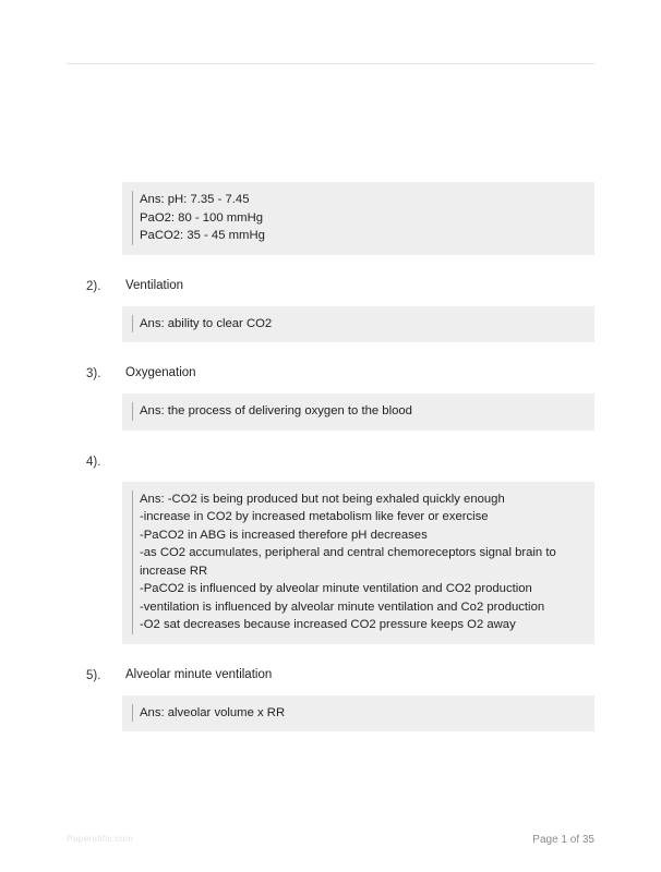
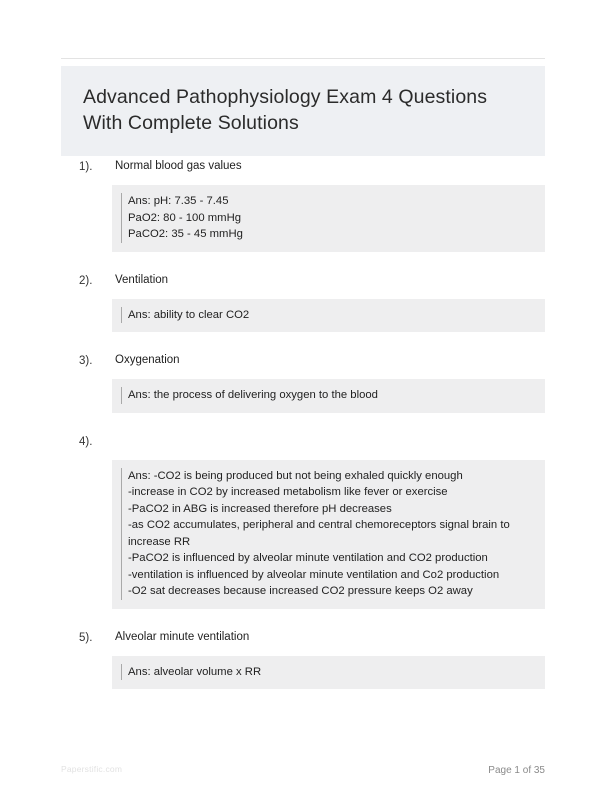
+ Advanced Pathophysiology Exam 4 Questions With Complete Solutions
+ 1).
+ Normal blood gas values
  Ans: pH: 7.35 - 7.45
  PaO2: 80 - 100 mmHg
  PaCO2: 35 - 45 mmHg
  2).
  Ventilation
  Ans: ability to clear CO2
  3).
  Oxygenation
  Ans: the process of delivering oxygen to the blood
  4).
  Ans: -CO2 is being produced but not being exhaled quickly enough
  -increase in CO2 by increased metabolism like fever or exercise
  -PaCO2 in ABG is increased therefore pH decreases
  -as CO2 accumulates, peripheral and central chemoreceptors signal brain to increase RR
  -PaCO2 is influenced by alveolar minute ventilation and CO2 production
  -ventilation is influenced by alveolar minute ventilation and Co2 production
  -O2 sat decreases because increased CO2 pressure keeps O2 away
  5).
  Alveolar minute ventilation
  Ans: alveolar volume x RR
  Paperstific.com
  Page 1 of 35
